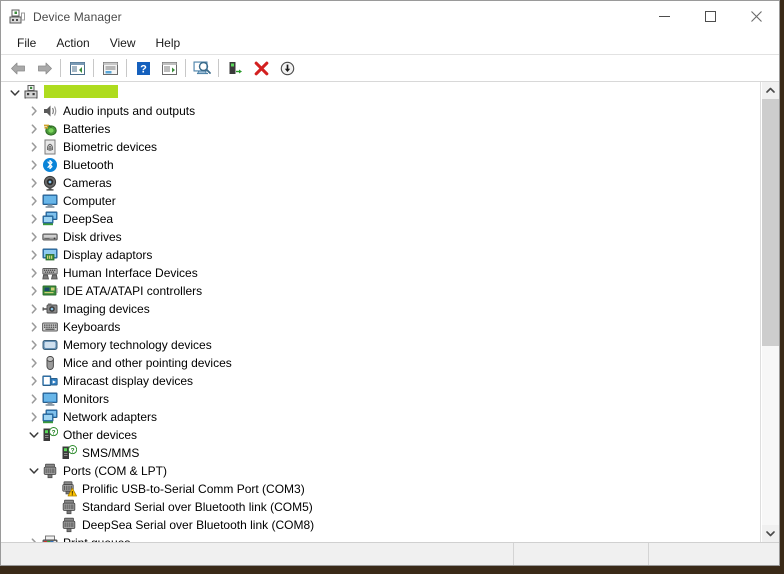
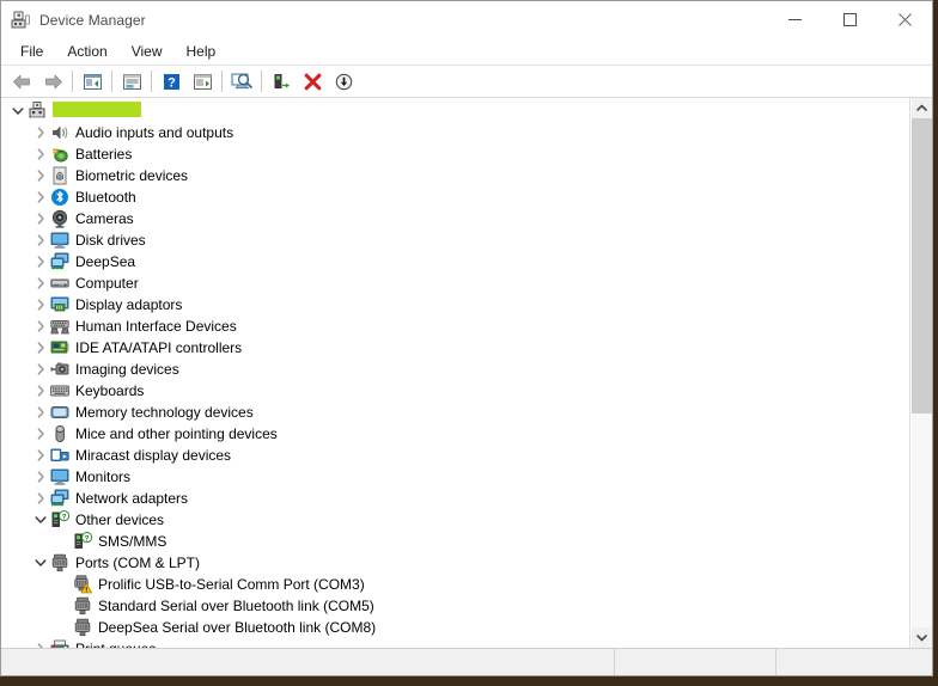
  Device Manager
  File
  Action
  View
  Help
  ?
  Audio inputs and outputs
  Batteries
  Biometric devices
  Bluetooth
  Cameras
- Computer
+ Disk drives
  DeepSea
- Disk drives
+ Computer
  Display adaptors
  Human Interface Devices
  IDE ATA/ATAPI controllers
  Imaging devices
  Keyboards
  Memory technology devices
  Mice and other pointing devices
  Miracast display devices
  Monitors
  Network adapters
  Other devices
  SMS/MMS
  Ports (COM & LPT)
  Prolific USB-to-Serial Comm Port (COM3)
  Standard Serial over Bluetooth link (COM5)
  DeepSea Serial over Bluetooth link (COM8)
